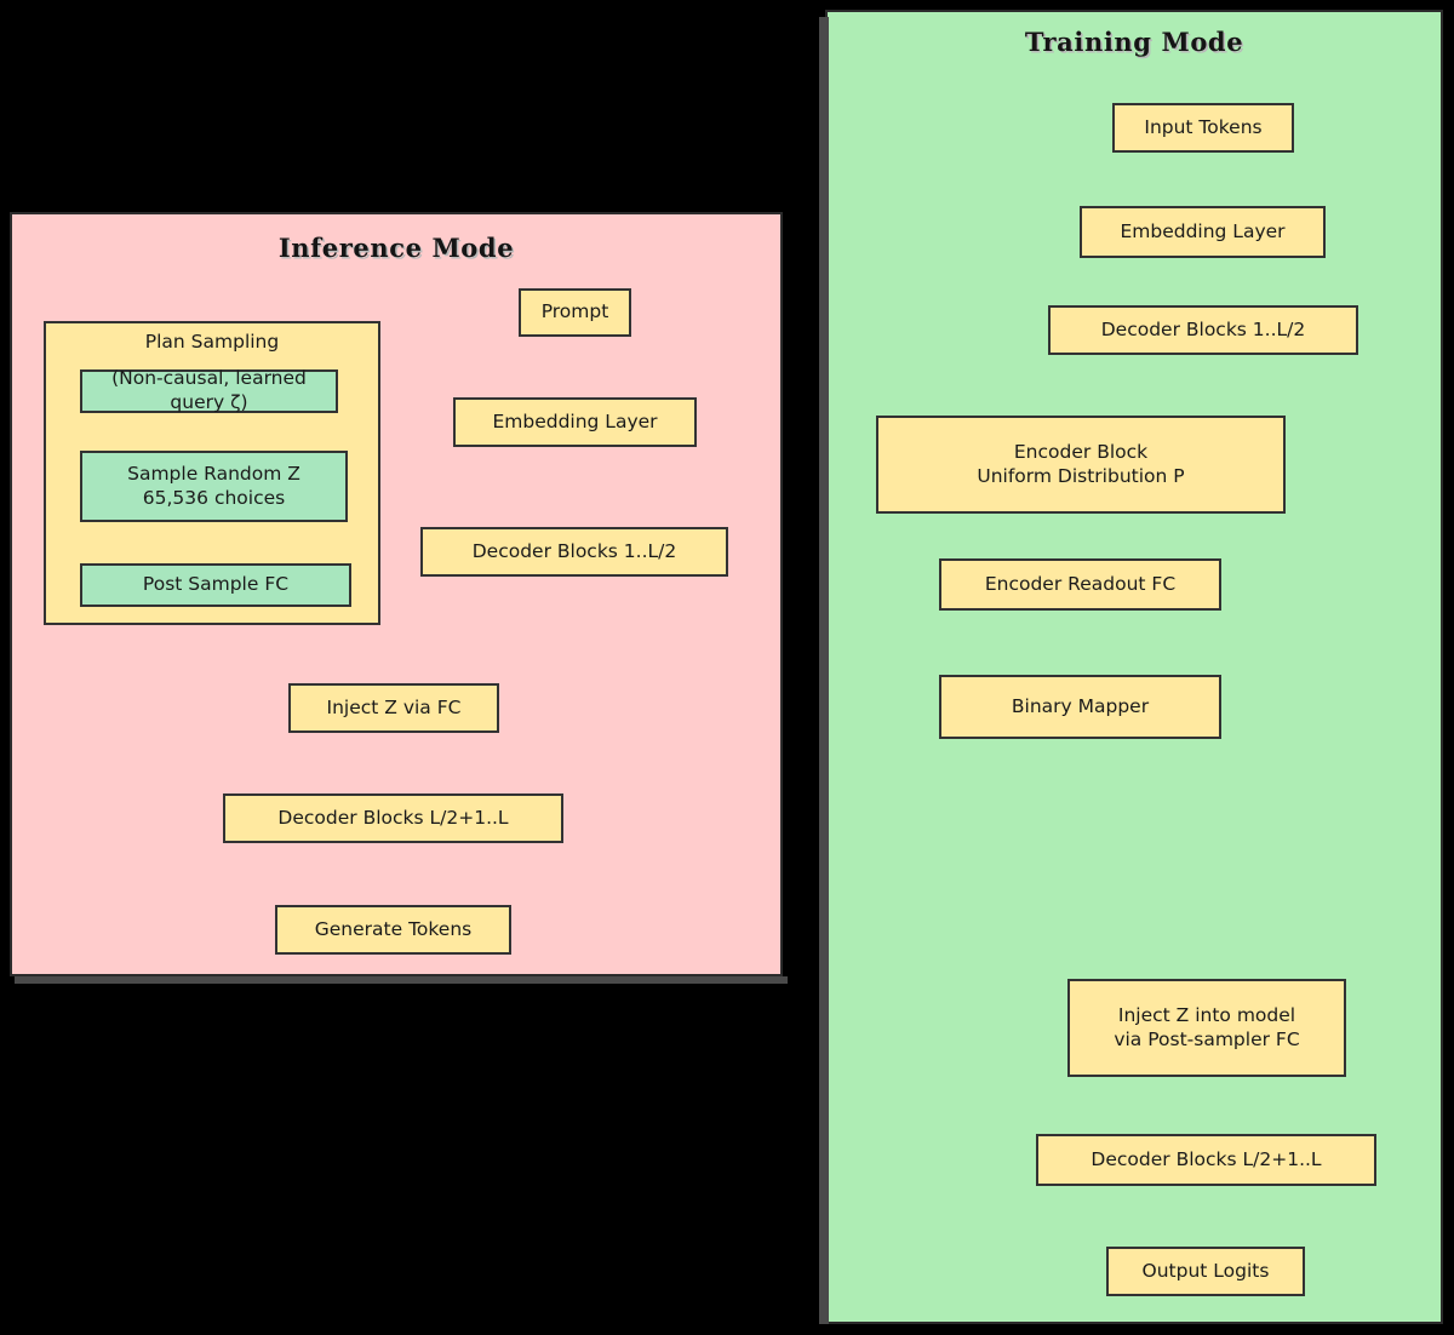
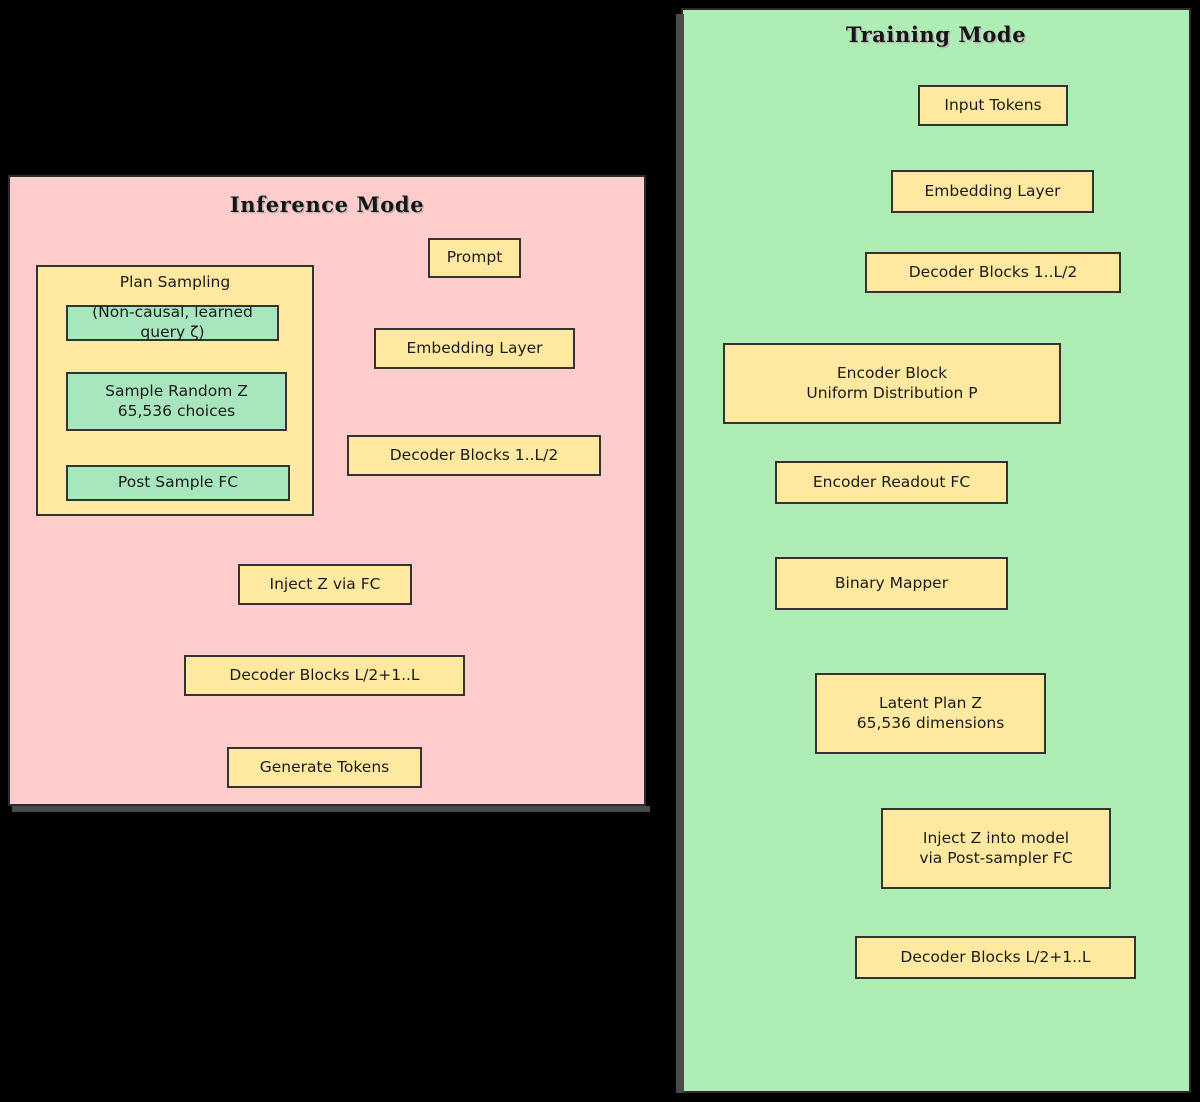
  Inference Mode
  Plan Sampling
  (Non-causal, learned query ζ)
  Sample Random Z
  65,536 choices
  Post Sample FC
  Prompt
  Embedding Layer
  Decoder Blocks 1..L/2
  Inject Z via FC
  Decoder Blocks L/2+1..L
  Generate Tokens
  Training Mode
  Input Tokens
  Embedding Layer
  Decoder Blocks 1..L/2
  Encoder Block
  Uniform Distribution P
  Encoder Readout FC
  Binary Mapper
+ Latent Plan Z
+ 65,536 dimensions
  Inject Z into model
  via Post-sampler FC
  Decoder Blocks L/2+1..L
- Output Logits
